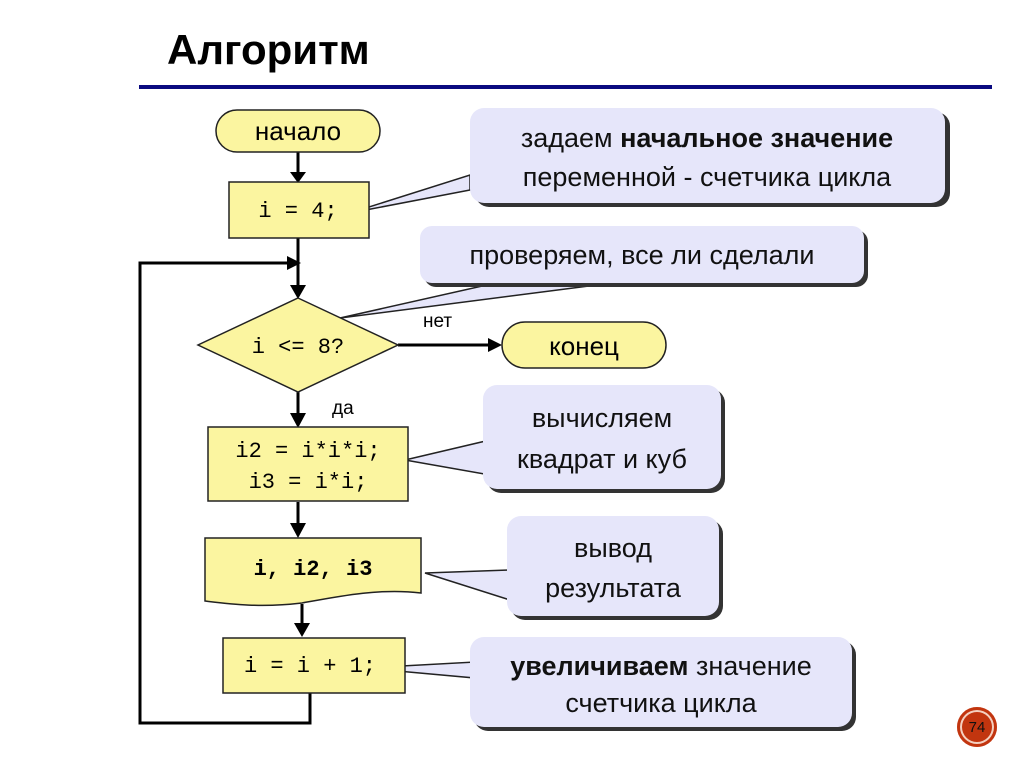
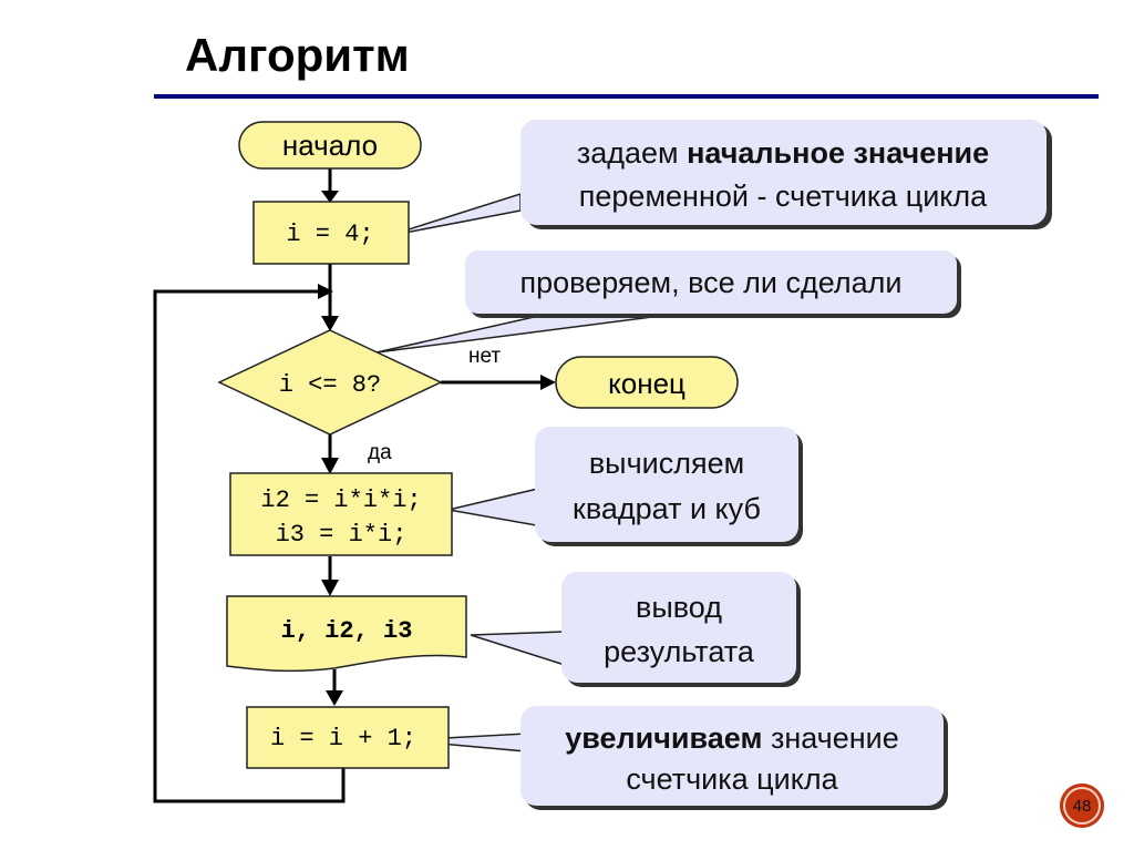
  Алгоритм
  задаем начальное значение
  переменной - счетчика цикла
  проверяем, все ли сделали
  вычисляем
  квадрат и куб
  вывод
  результата
  увеличиваем значение
  счетчика цикла
  начало
  i = 4;
  i <= 8?
  нет
  да
  конец
  i2 = i*i*i;
  i3 = i*i;
  i, i2, i3
  i = i + 1;
- 74
+ 48
